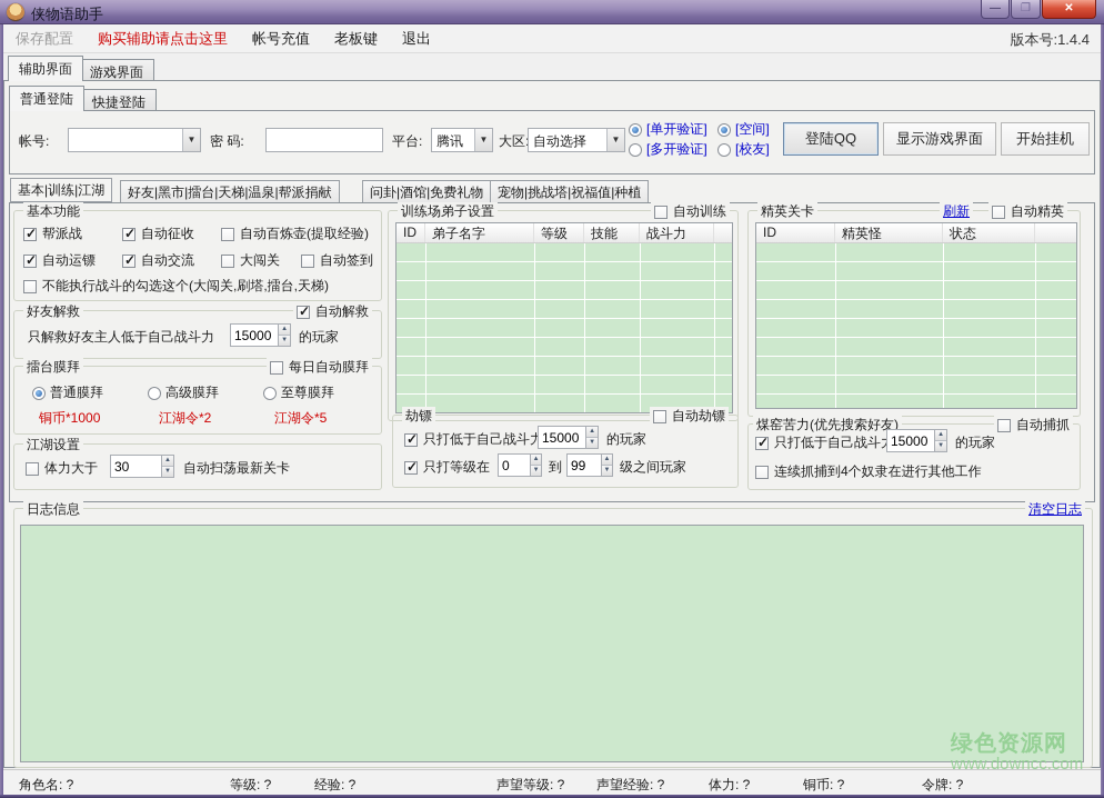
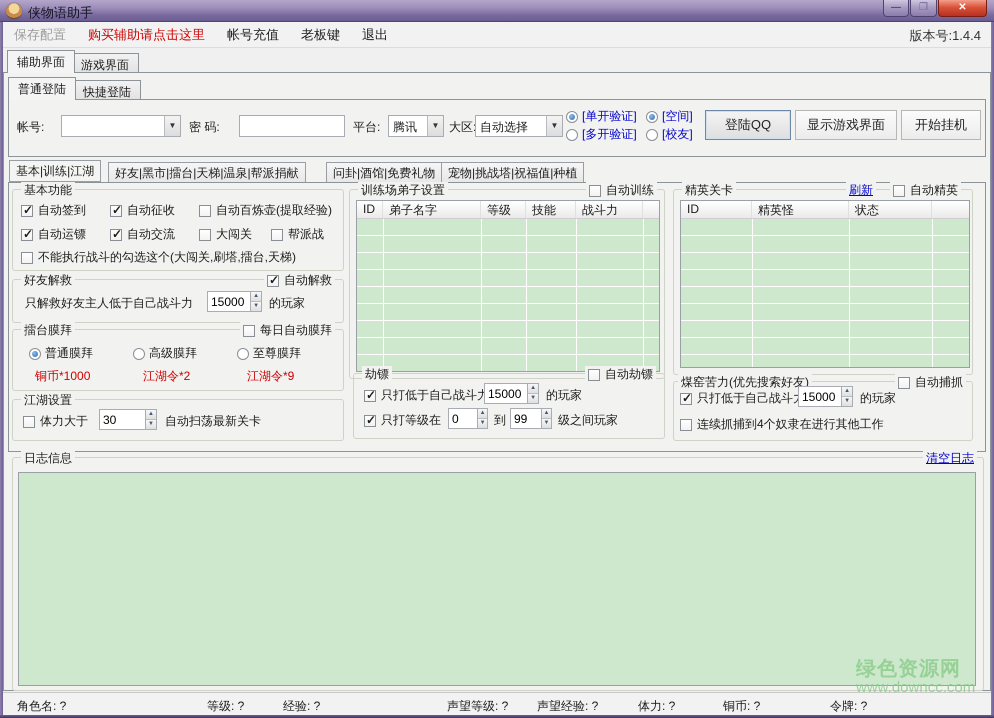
  侠物语助手
  —
  ❐
  ✕
  保存配置
  购买辅助请点击这里
  帐号充值
  老板键
  退出
  版本号:1.4.4
  辅助界面
  游戏界面
  普通登陆
  快捷登陆
  帐号:
  ▼
  密 码:
  平台:
  腾讯
  ▼
  自动选择
  ▼
  [单开验证]
  [多开验证]
  [空间]
  [校友]
  登陆QQ
  显示游戏界面
  开始挂机
  基本|训练|江湖
  好友|黑市|擂台|天梯|温泉|帮派捐献
  问卦|酒馆|免费礼物
  宠物|挑战塔|祝福值|种植
  基本功能
- 帮派战
+ 自动签到
  自动征收
  自动百炼壶(提取经验)
  自动运镖
  自动交流
  大闯关
- 自动签到
+ 帮派战
  不能执行战斗的勾选这个(大闯关,刷塔,擂台,天梯)
  好友解救
  自动解救
  只解救好友主人低于自己战斗力
  15000
  的玩家
  擂台膜拜
  每日自动膜拜
  普通膜拜
  高级膜拜
  至尊膜拜
  铜币*1000
  江湖令*2
- 江湖令*5
+ 江湖令*9
  江湖设置
  体力大于
  30
  自动扫荡最新关卡
  训练场弟子设置
  自动训练
  ID
  弟子名字
  等级
  技能
  战斗力
  劫镖
  自动劫镖
  只打低于自己战斗力
  15000
  的玩家
  只打等级在
  0
  到
  99
  级之间玩家
  精英关卡
  刷新
  自动精英
  ID
  精英怪
  状态
  煤窑苦力(优先搜索好友)
  自动捕抓
  只打低于自己战斗
  15000
  的玩家
  连续抓捕到4个奴隶在进行其他工作
  日志信息
  清空日志
  角色名: ?
  等级: ?
  经验: ?
  声望等级: ?
  声望经验: ?
  体力: ?
  铜币: ?
  令牌: ?
  绿色资源网
  www.downcc.com
